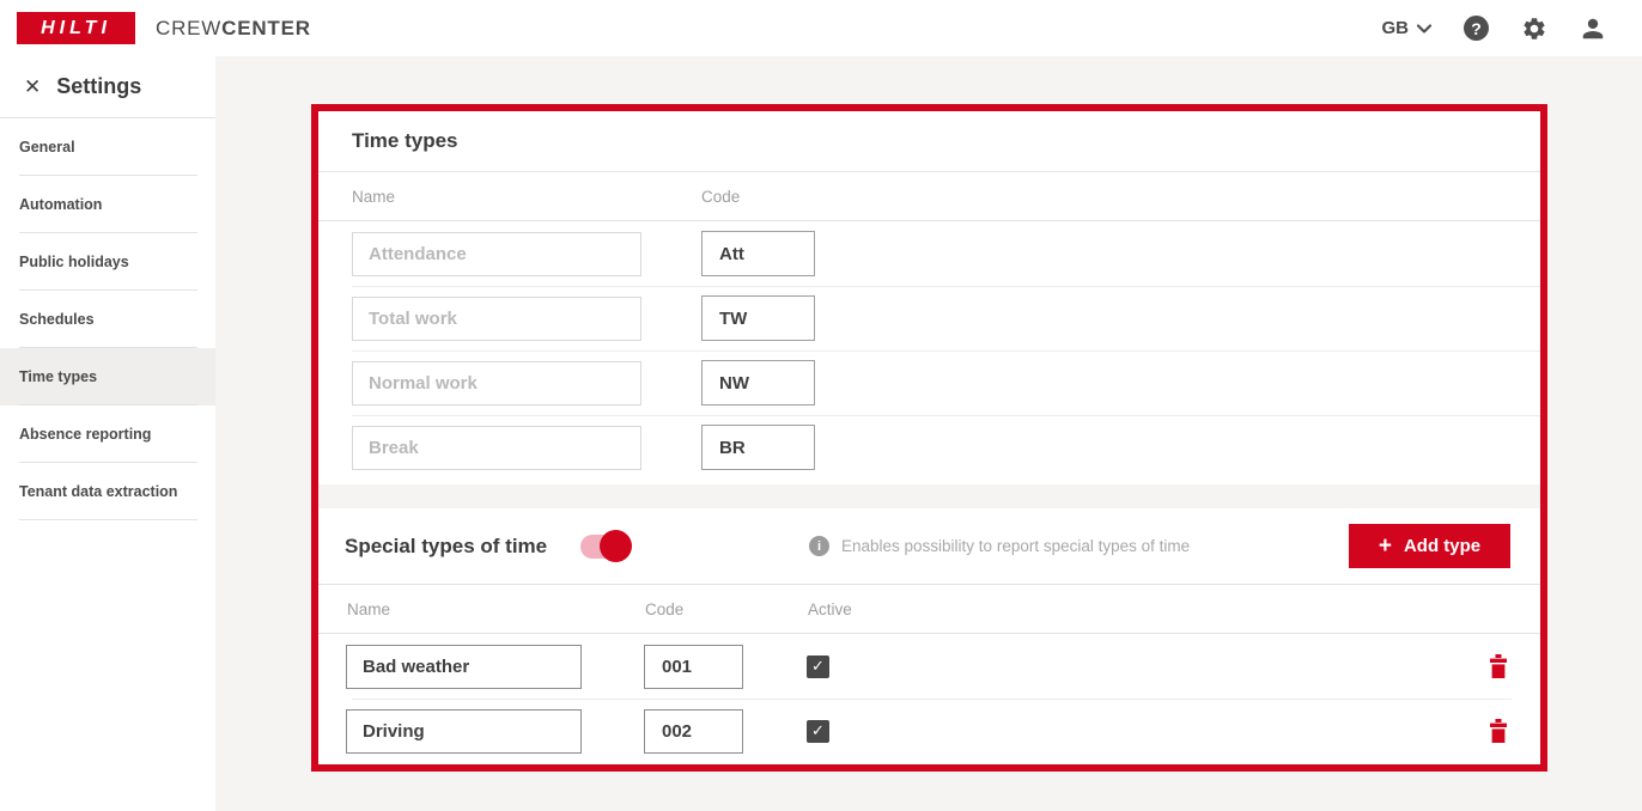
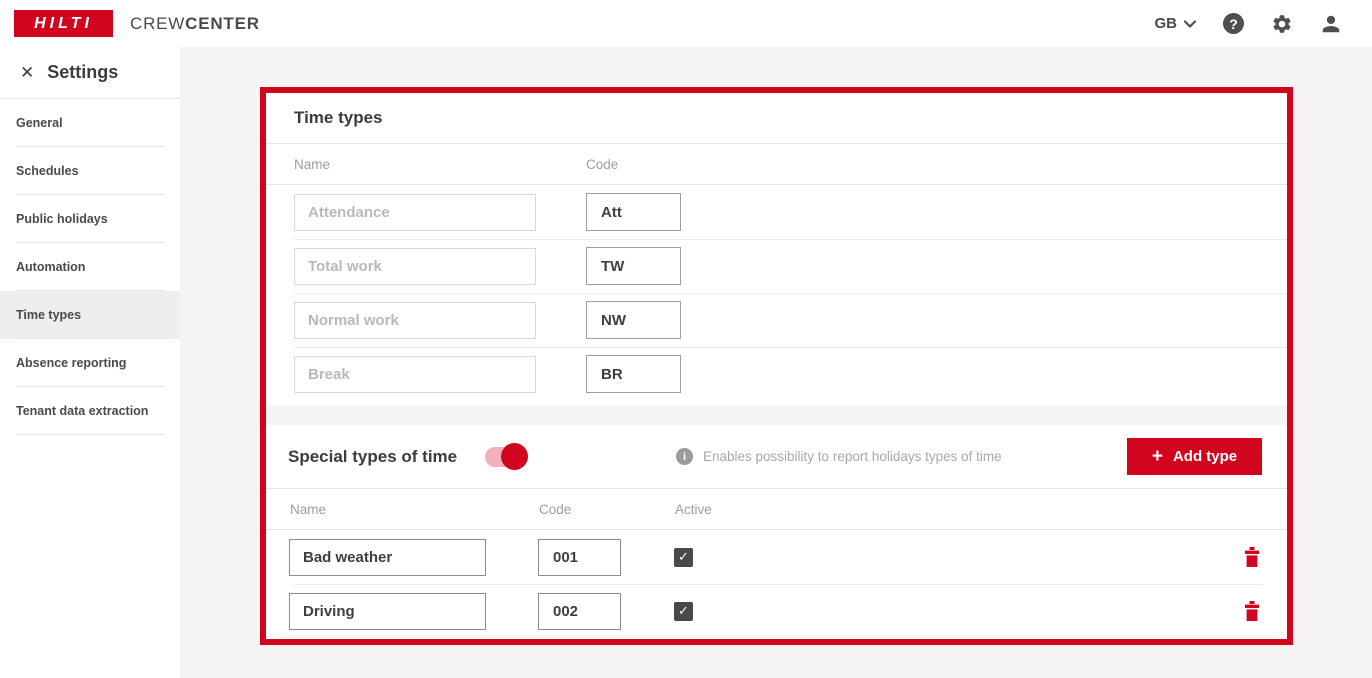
  HILTI
  CREWCENTER
  GB
  ?
  ✕
  Settings
  General
- Automation
+ Schedules
  Public holidays
- Schedules
+ Automation
  Time types
  Absence reporting
  Tenant data extraction
  Time types
  Name
  Code
  Attendance
  Att
  Total work
  TW
  Normal work
  NW
  Break
  BR
  Special types of time
  i
- Enables possibility to report special types of time
+ Enables possibility to report holidays types of time
  +
  Add type
  Name
  Code
  Active
  Bad weather
  001
  ✓
  Driving
  002
  ✓
